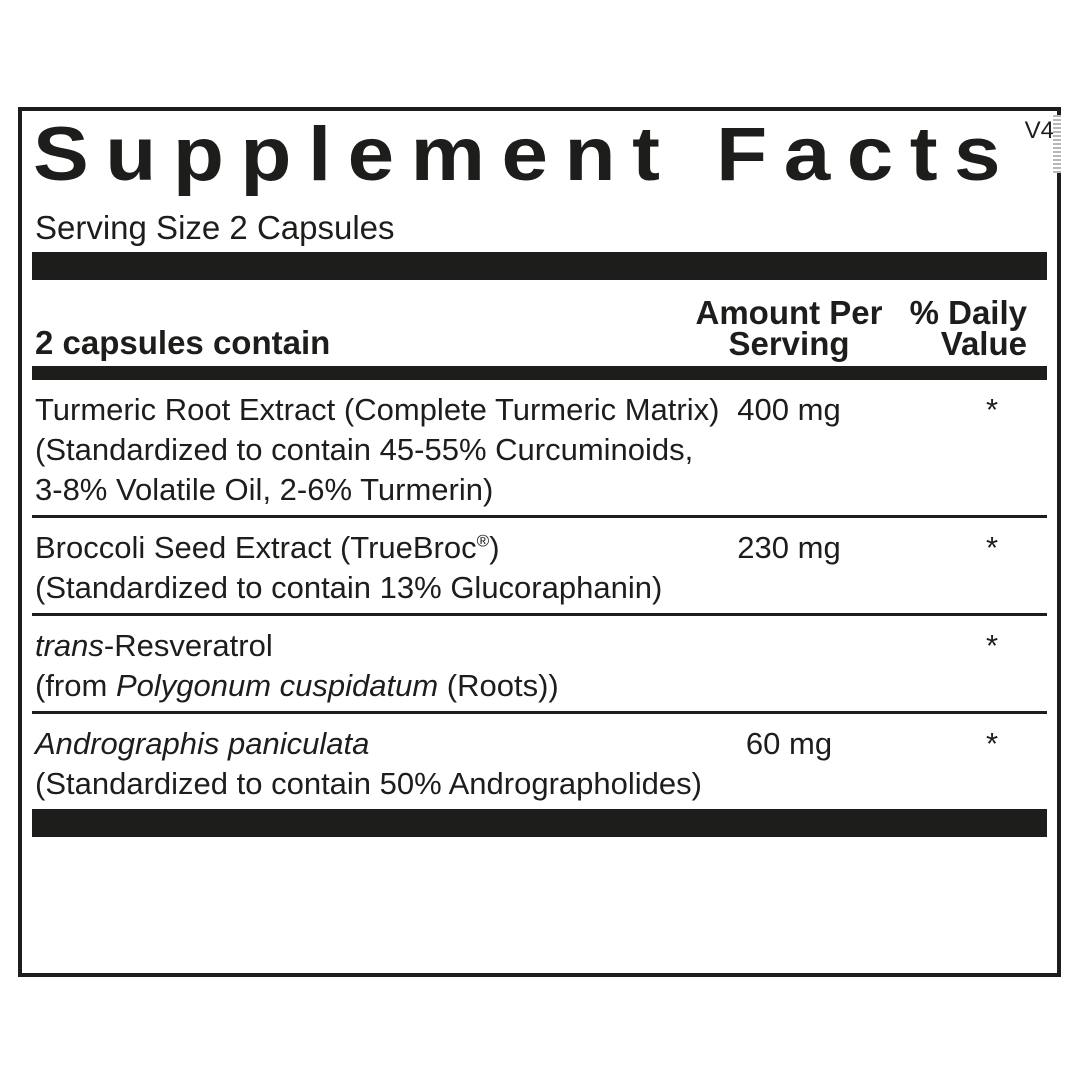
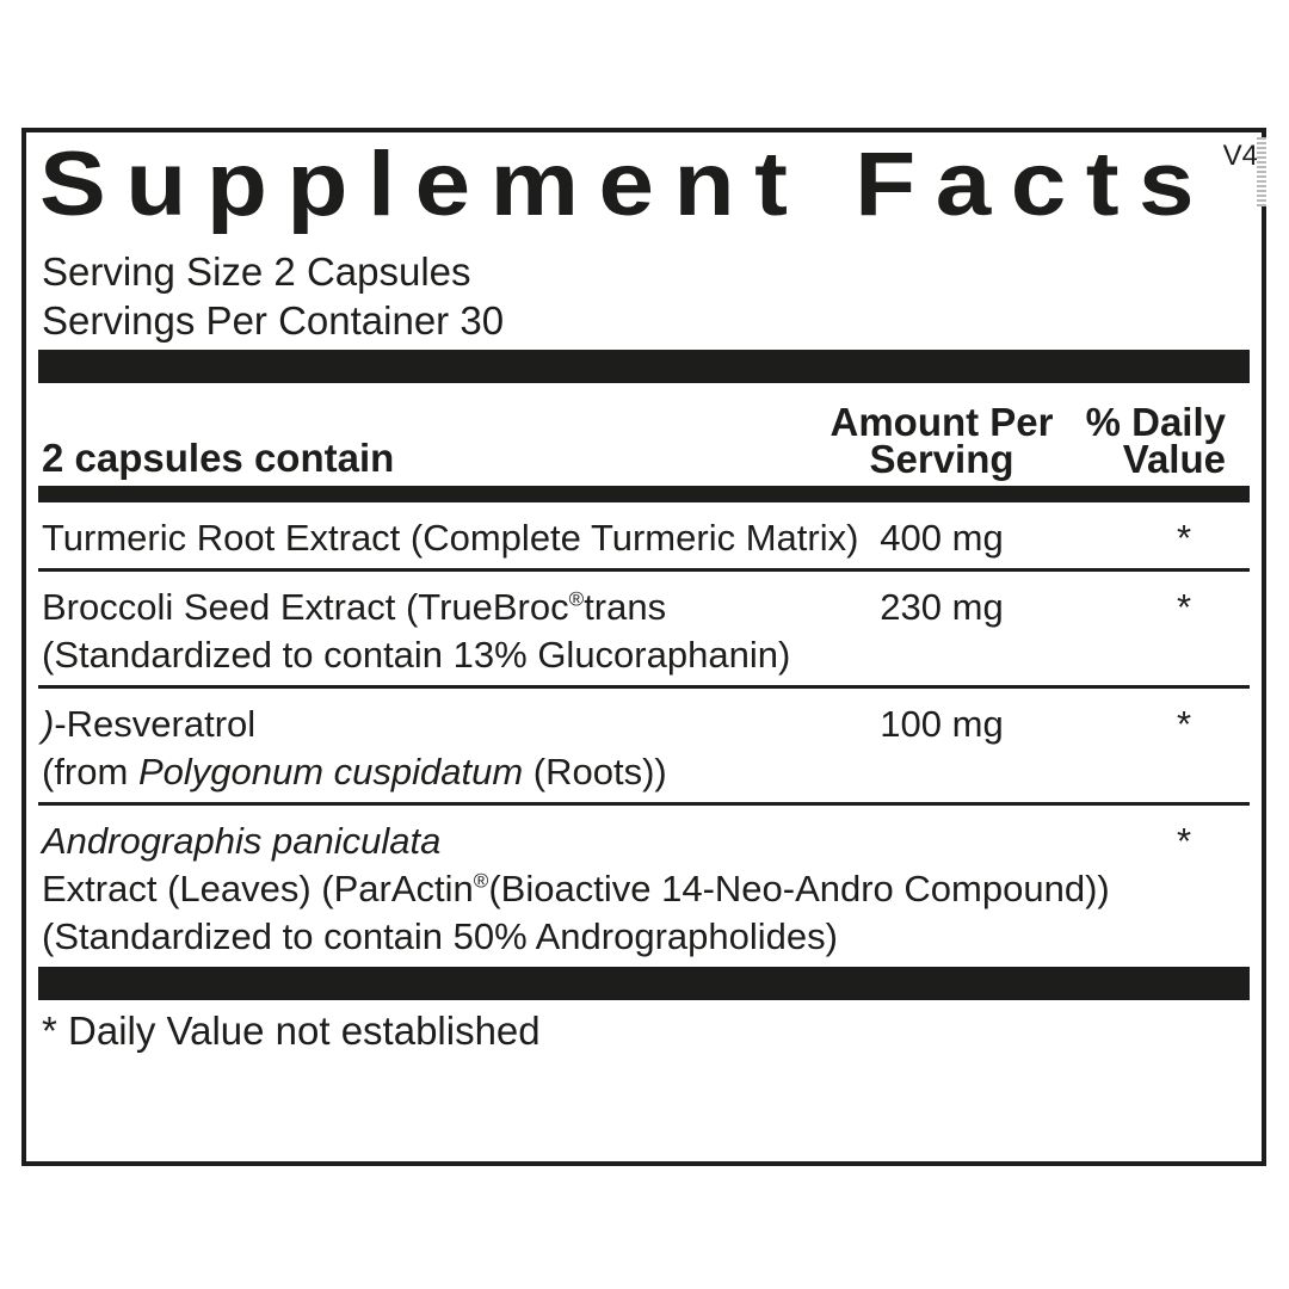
  Supplement Facts
  V4
  Serving Size 2 Capsules
+ Servings Per Container 30
  2 capsules contain
  Amount Per
  Serving
  % Daily
  Value
  Turmeric Root Extract (Complete Turmeric Matrix)
- (Standardized to contain 45-55% Curcuminoids,
- 3-8% Volatile Oil, 2-6% Turmerin)
  400 mg
  *
- Broccoli Seed Extract (TrueBroc®)
+ Broccoli Seed Extract (TrueBroc®trans
  (Standardized to contain 13% Glucoraphanin)
  230 mg
  *
- trans-Resveratrol
+ )-Resveratrol
  (from Polygonum cuspidatum (Roots))
+ 100 mg
  *
  Andrographis paniculata
+ Extract (Leaves) (ParActin®(Bioactive 14-Neo-Andro Compound))
  (Standardized to contain 50% Andrographolides)
- 60 mg
  *
+ * Daily Value not established
